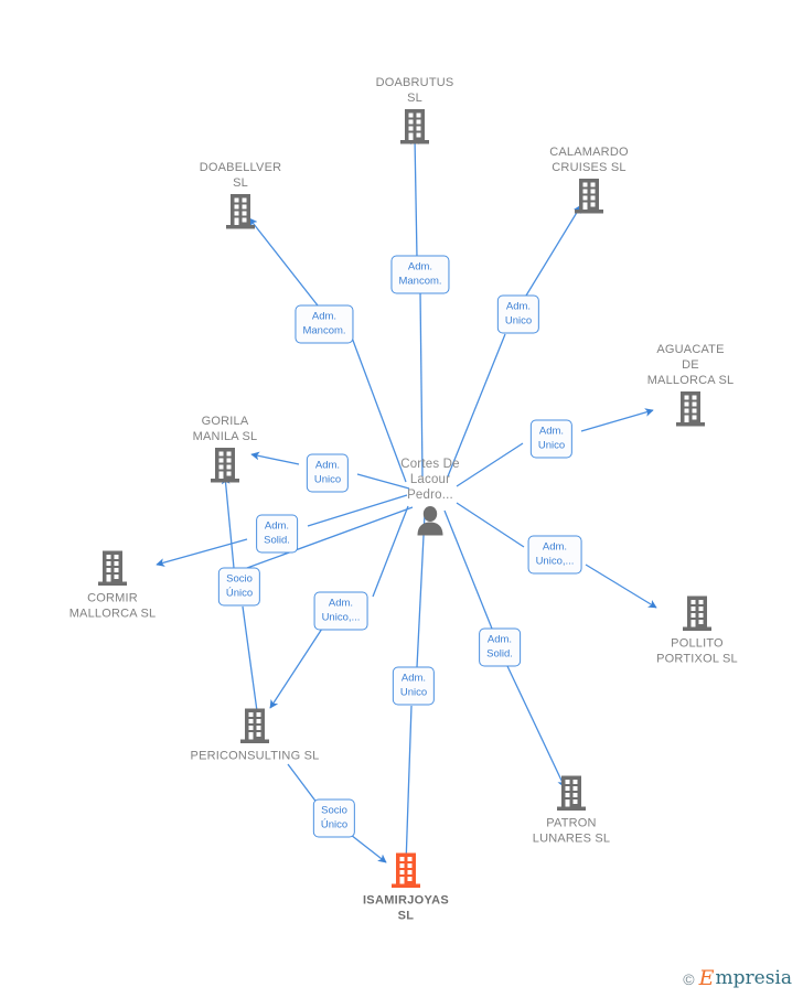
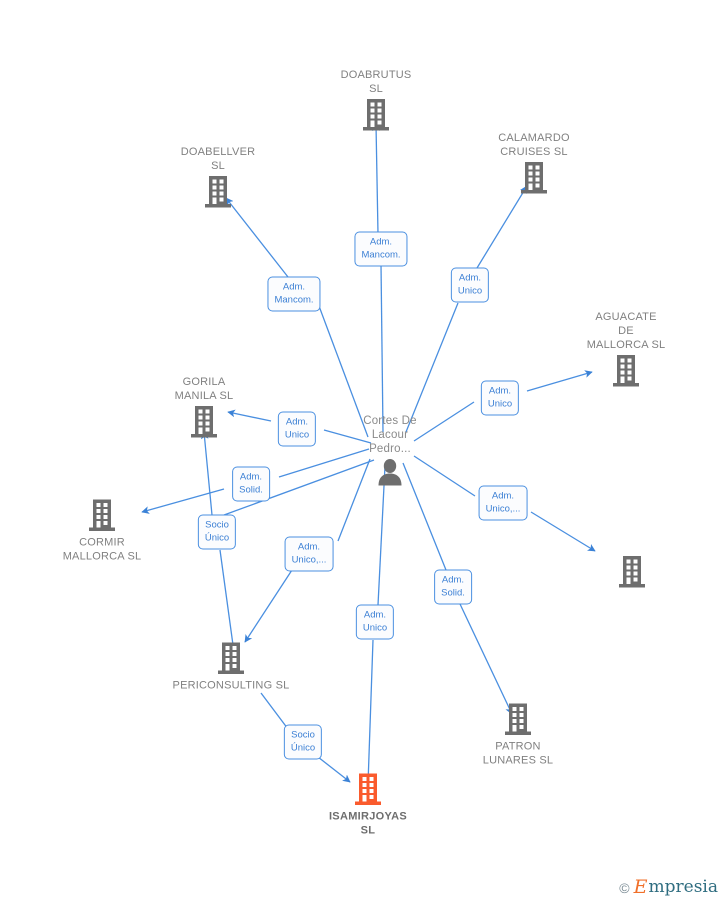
  DOABRUTUS
  SL
  DOABELLVER
  SL
  CALAMARDO
  CRUISES SL
  AGUACATE
  DE
  MALLORCA SL
  GORILA
  MANILA SL
  CORMIR
  MALLORCA SL
- POLLITO
- PORTIXOL SL
  PERICONSULTING SL
  PATRON
  LUNARES SL
  ISAMIRJOYAS
  SL
  Cortes De
  Lacour
  Pedro...
  Adm.
  Mancom.
  Adm.
  Mancom.
  Adm.
  Unico
  Adm.
  Unico
  Adm.
  Unico
  Adm.
  Solid.
  Adm.
  Unico,...
  Adm.
  Unico,...
  Adm.
  Solid.
  Adm.
  Unico
  Socio
  Único
  Socio
  Único
  ©
  E
  mpresia
